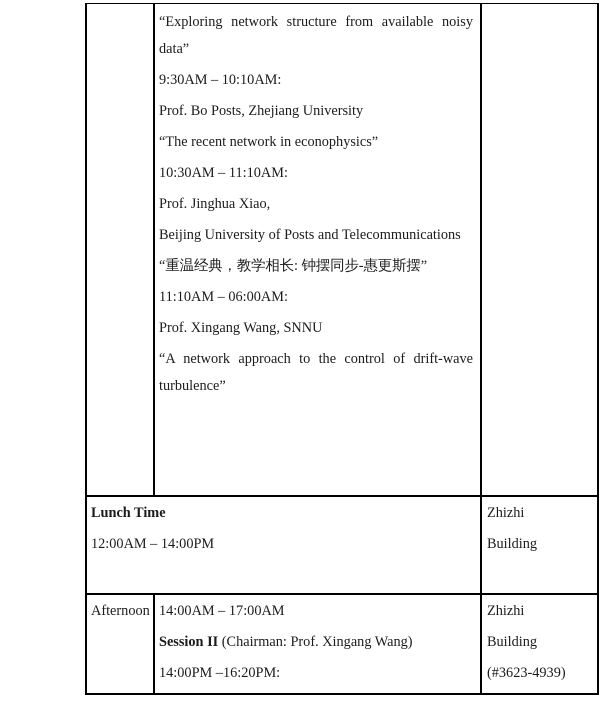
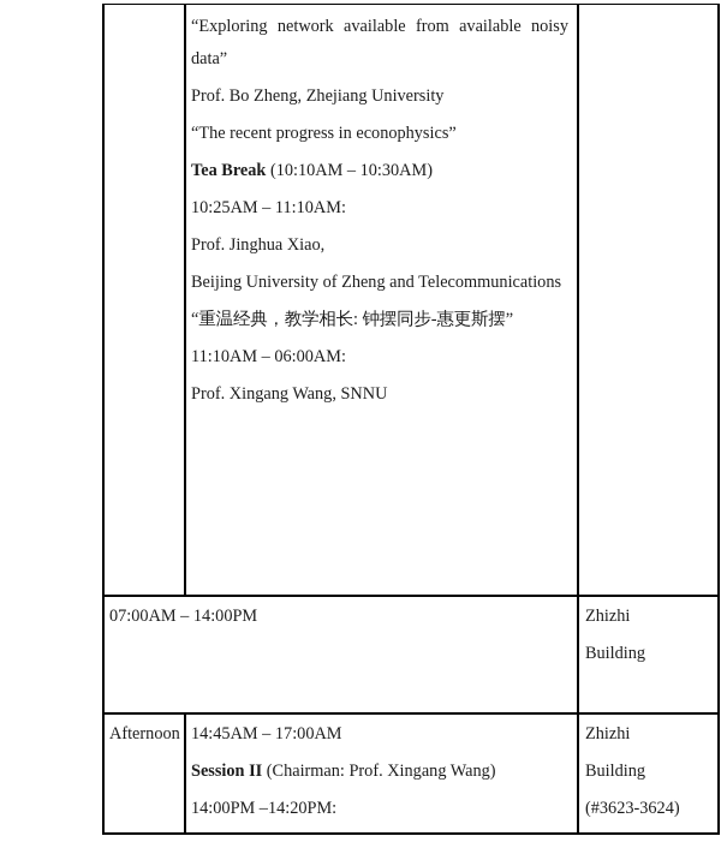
- “Exploring network structure from available noisy
+ “Exploring network available from available noisy
  data”
- 9:30AM – 10:10AM:
- Prof. Bo Posts, Zhejiang University
+ Prof. Bo Zheng, Zhejiang University
- “The recent network in econophysics”
+ “The recent progress in econophysics”
+ Tea Break (10:10AM – 10:30AM)
- 10:30AM – 11:10AM:
+ 10:25AM – 11:10AM:
  Prof. Jinghua Xiao,
- Beijing University of Posts and Telecommunications
+ Beijing University of Zheng and Telecommunications
  “重温经典，教学相长: 钟摆同步-惠更斯摆”
  11:10AM – 06:00AM:
  Prof. Xingang Wang, SNNU
- “A network approach to the control of drift-wave
- turbulence”
- Lunch Time
- 12:00AM – 14:00PM
+ 07:00AM – 14:00PM
  Zhizhi
  Building
  Afternoon
- 14:00AM – 17:00AM
+ 14:45AM – 17:00AM
  Session II (Chairman: Prof. Xingang Wang)
- 14:00PM –16:20PM:
+ 14:00PM –14:20PM:
  Zhizhi
  Building
- (#3623-4939)
+ (#3623-3624)
